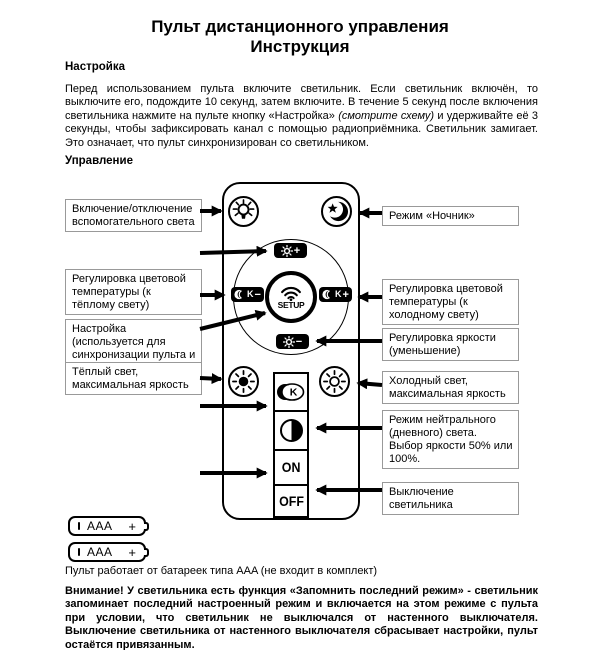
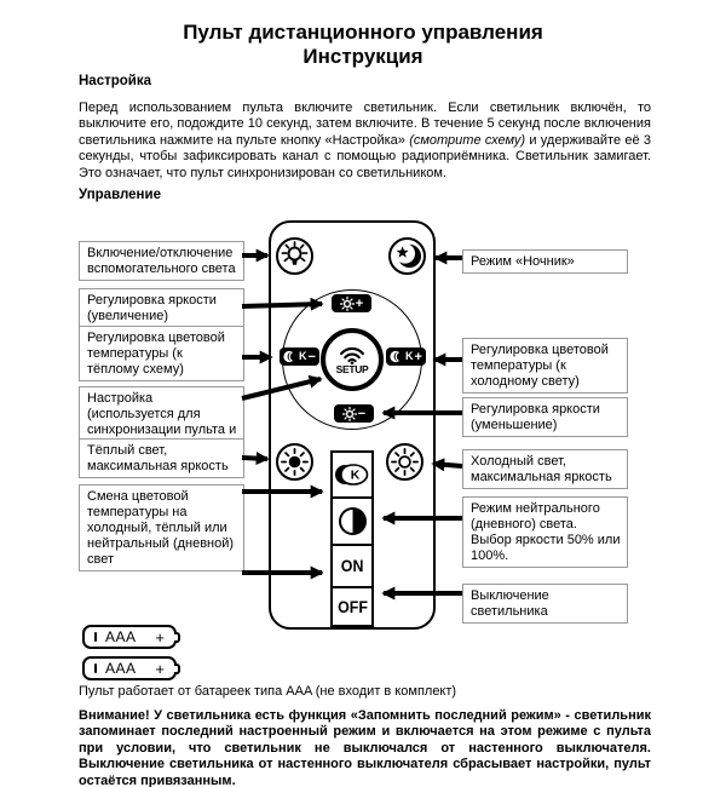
  Пульт дистанционного управления
  Инструкция
  Настройка
  Перед использованием пульта включите светильник. Если светильник включён, то выключите его, подождите 10 секунд, затем включите. В течение 5 секунд после включения светильника нажмите на пульте кнопку «Настройка» (смотрите схему) и удерживайте её 3 секунды, чтобы зафиксировать канал с помощью радиоприёмника. Светильник замигает. Это означает, что пульт синхронизирован со светильником.
  Управление
  +
  K
  −
  SETUP
  K
  +
  −
  K
  ON
  OFF
  Включение/отключение вспомогательного света
+ Регулировка яркости (увеличение)
- Регулировка цветовой температуры (к тёплому свету)
+ Регулировка цветовой температуры (к тёплому схему)
  Настройка (используется для синхронизации пульта и
  Тёплый свет, максимальная яркость
+ Смена цветовой температуры на холодный, тёплый или нейтральный (дневной) свет
  Режим «Ночник»
  Регулировка цветовой температуры (к холодному свету)
  Регулировка яркости (уменьшение)
  Холодный свет, максимальная яркость
  Режим нейтрального (дневного) света. Выбор яркости 50% или 100%.
  Выключение светильника
  AAA
  +
  AAA
  +
  Пульт работает от батареек типа AAA (не входит в комплект)
  Внимание! У светильника есть функция «Запомнить последний режим» - светильник запоминает последний настроенный режим и включается на этом режиме с пульта при условии, что светильник не выключался от настенного выключателя. Выключение светильника от настенного выключателя сбрасывает настройки, пульт остаётся привязанным.
